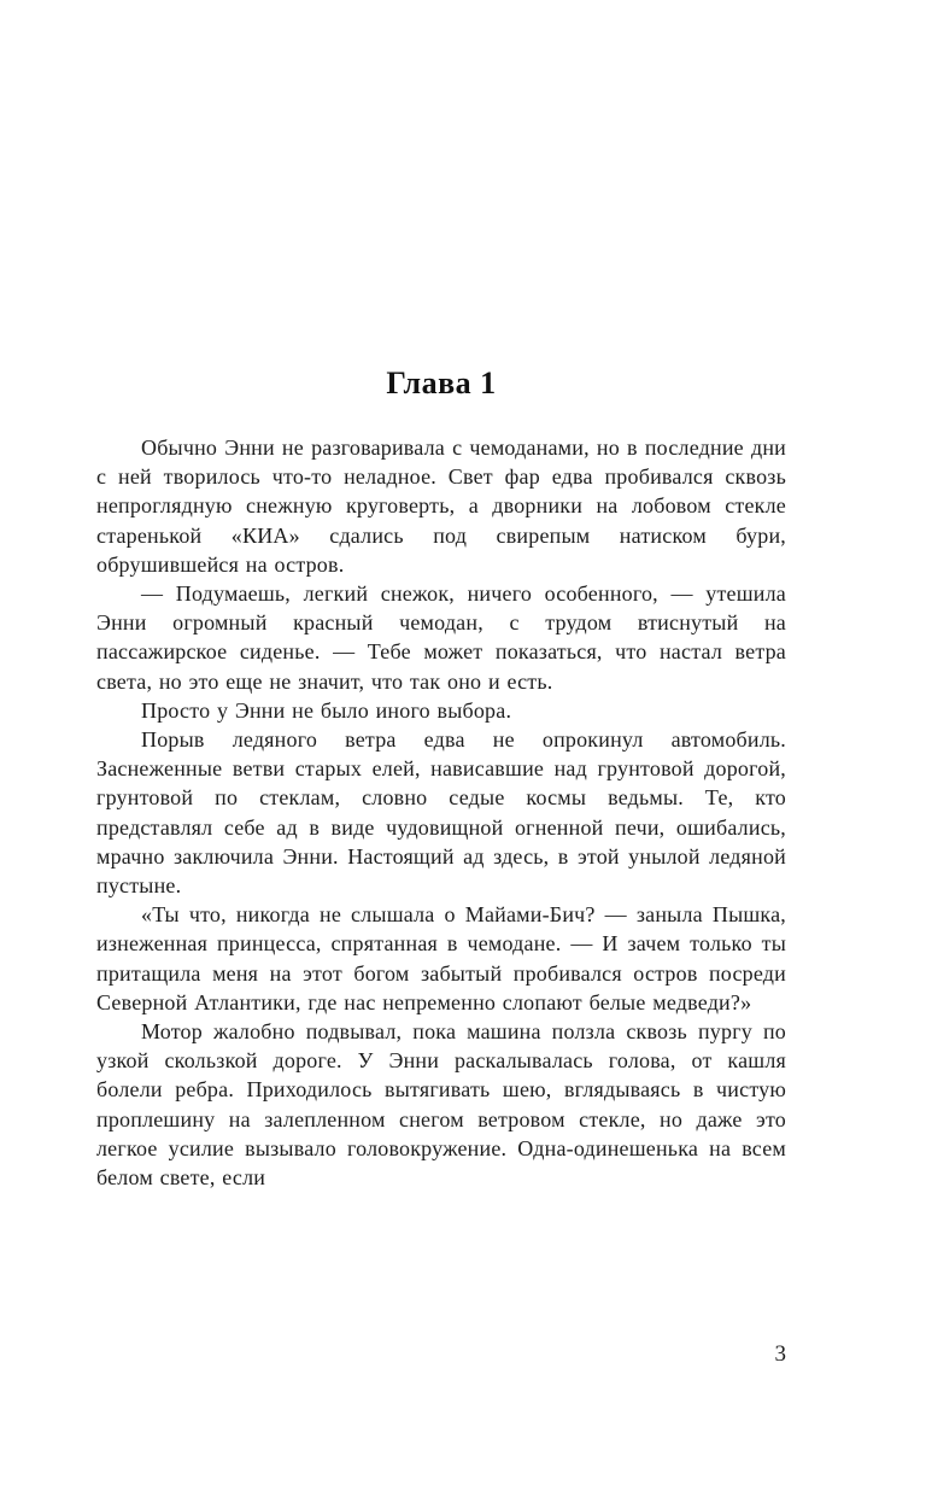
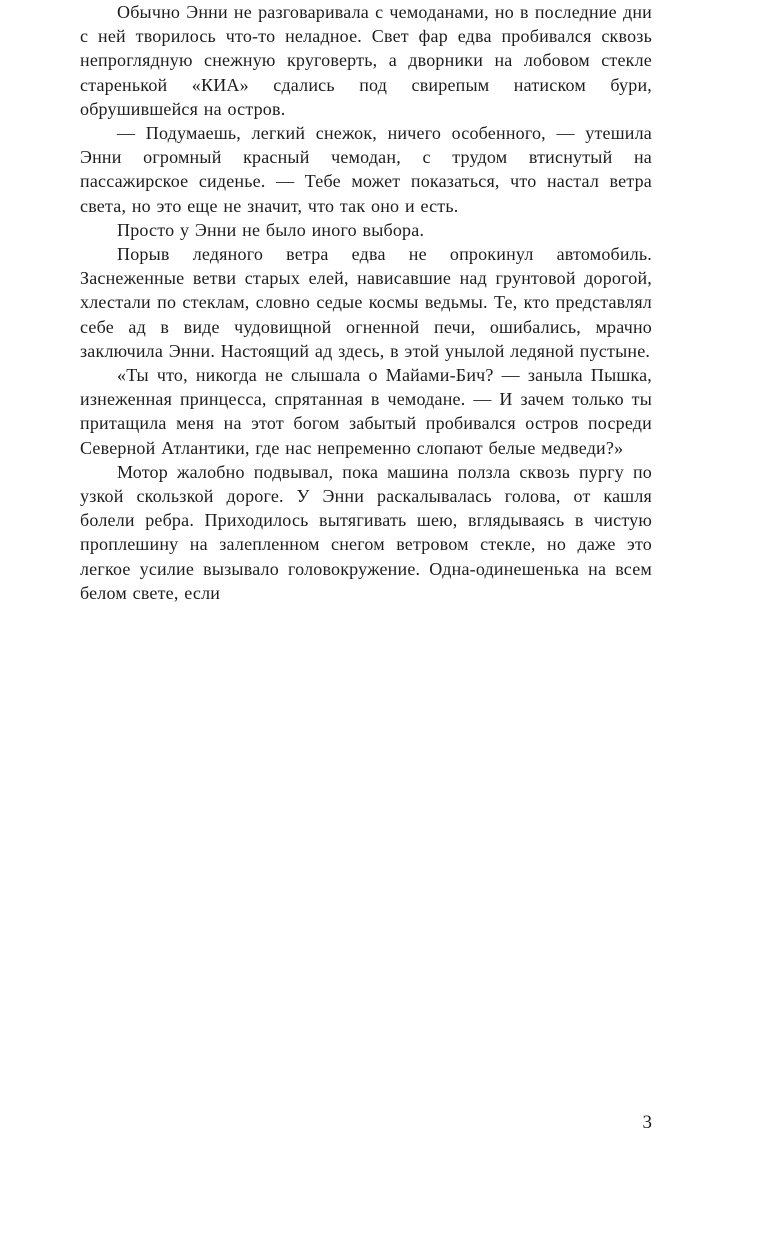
- Глава 1
  Обычно Энни не разговаривала с чемоданами, но в последние дни с ней творилось что-то неладное. Свет фар едва пробивался сквозь непроглядную снежную круговерть, а дворники на лобовом стекле старенькой «КИА» сдались под свирепым натиском бури, обрушившейся на остров.
  — Подумаешь, легкий снежок, ничего особенного, — утешила Энни огромный красный чемодан, с трудом втиснутый на пассажирское сиденье. — Тебе может показаться, что настал ветра света, но это еще не значит, что так оно и есть.
  Просто у Энни не было иного выбора.
- Порыв ледяного ветра едва не опрокинул автомобиль. Заснеженные ветви старых елей, нависавшие над грунтовой дорогой, грунтовой по стеклам, словно седые космы ведьмы. Те, кто представлял себе ад в виде чудовищной огненной печи, ошибались, мрачно заключила Энни. Настоящий ад здесь, в этой унылой ледяной пустыне.
+ Порыв ледяного ветра едва не опрокинул автомобиль. Заснеженные ветви старых елей, нависавшие над грунтовой дорогой, хлестали по стеклам, словно седые космы ведьмы. Те, кто представлял себе ад в виде чудовищной огненной печи, ошибались, мрачно заключила Энни. Настоящий ад здесь, в этой унылой ледяной пустыне.
  «Ты что, никогда не слышала о Майами-Бич? — заныла Пышка, изнеженная принцесса, спрятанная в чемодане. — И зачем только ты притащила меня на этот богом забытый пробивался остров посреди Северной Атлантики, где нас непременно слопают белые медведи?»
  Мотор жалобно подвывал, пока машина ползла сквозь пургу по узкой скользкой дороге. У Энни раскалывалась голова, от кашля болели ребра. Приходилось вытягивать шею, вглядываясь в чистую проплешину на залепленном снегом ветровом стекле, но даже это легкое усилие вызывало головокружение. Одна-одинешенька на всем белом свете, если
  3
